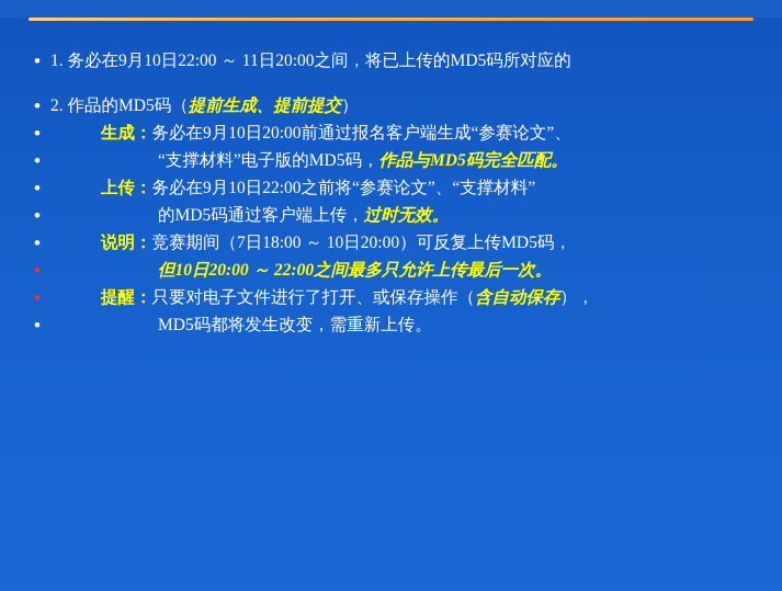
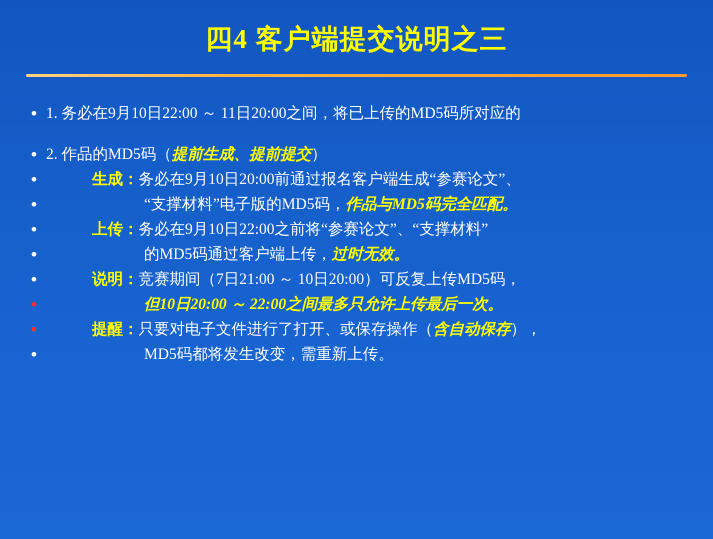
+ 四4 客户端提交说明之三
  •
  1. 务必在9月10日22:00 ～ 11日20:00之间，将已上传的MD5码所对应的
  •
  2. 作品的MD5码（提前生成、提前提交）
  •
  生成：务必在9月10日20:00前通过报名客户端生成“参赛论文”、
  •
  “支撑材料”电子版的MD5码，作品与MD5码完全匹配。
  •
  上传：务必在9月10日22:00之前将“参赛论文”、“支撑材料”
  •
  的MD5码通过客户端上传，过时无效。
  •
- 说明：竞赛期间（7日18:00 ～ 10日20:00）可反复上传MD5码，
+ 说明：竞赛期间（7日21:00 ～ 10日20:00）可反复上传MD5码，
  •
  但10日20:00 ～ 22:00之间最多只允许上传最后一次。
  •
  提醒：只要对电子文件进行了打开、或保存操作（含自动保存），
  •
  MD5码都将发生改变，需重新上传。
